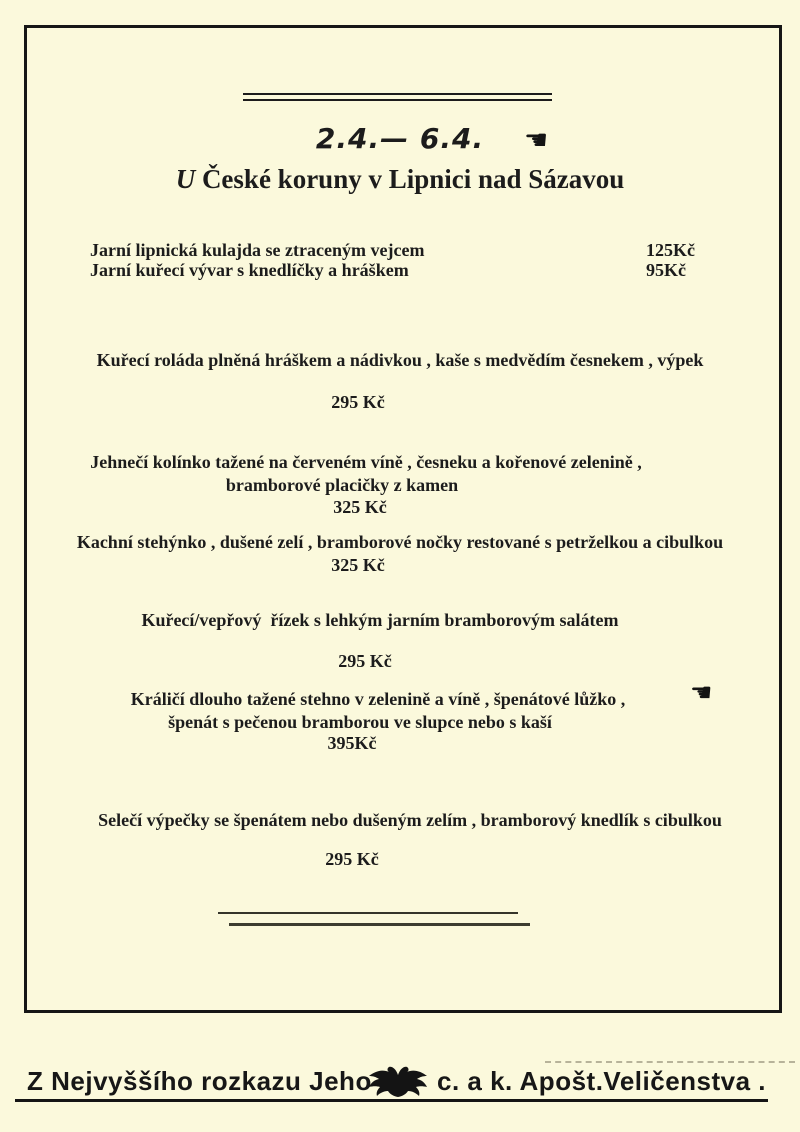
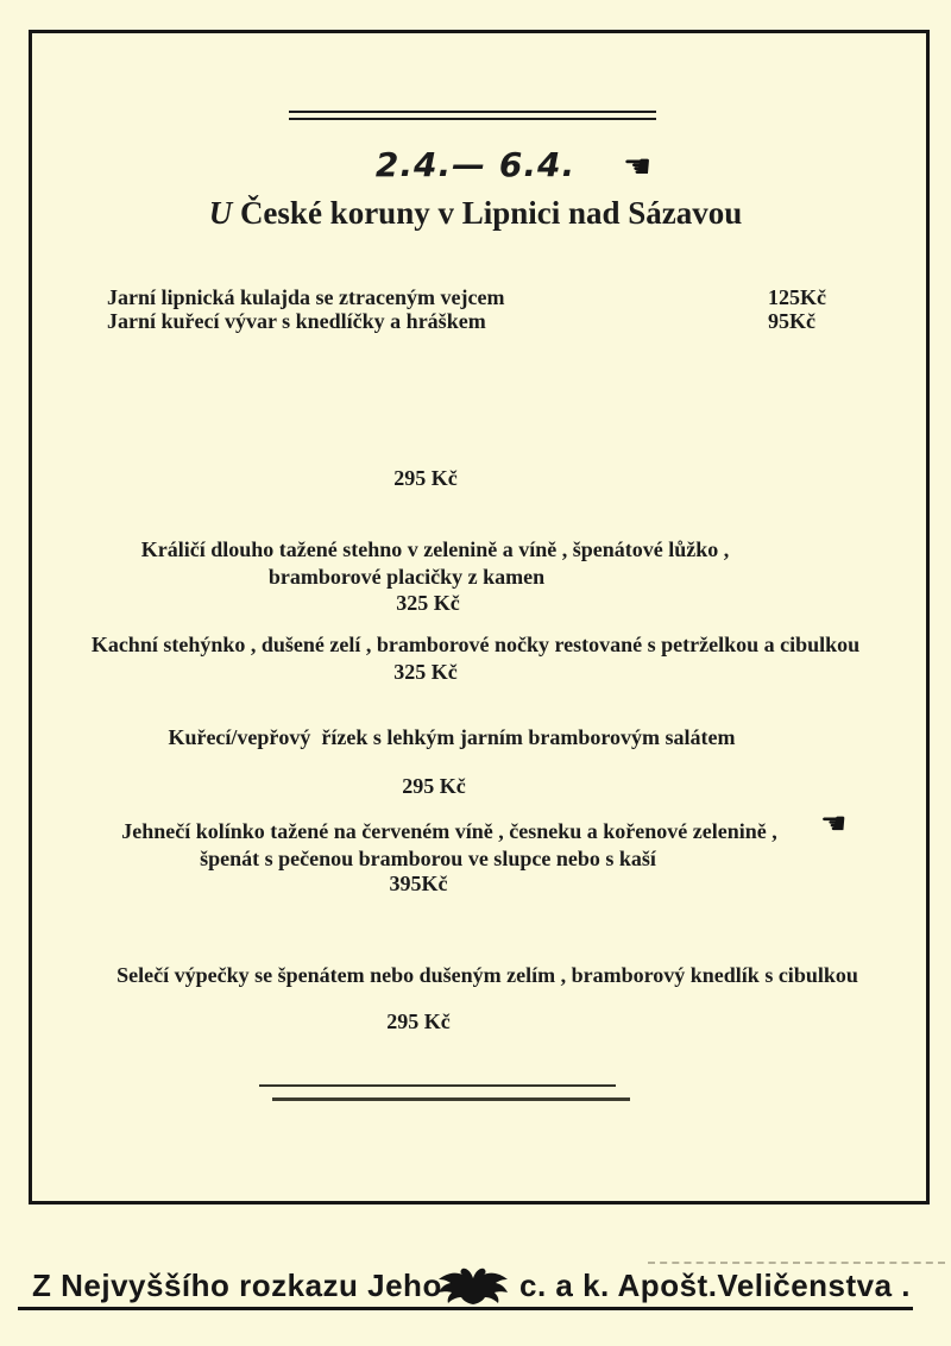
  2.4.— 6.4.
  ☚
  U České koruny v Lipnici nad Sázavou
  Jarní lipnická kulajda se ztraceným vejcem
  125Kč
  Jarní kuřecí vývar s knedlíčky a hráškem
  95Kč
- Kuřecí roláda plněná hráškem a nádivkou , kaše s medvědím česnekem , výpek
  295 Kč
- Jehnečí kolínko tažené na červeném víně , česneku a kořenové zelenině ,
+ Králičí dlouho tažené stehno v zelenině a víně , špenátové lůžko ,
  bramborové placičky z kamen
  325 Kč
  Kachní stehýnko , dušené zelí , bramborové nočky restované s petrželkou a cibulkou
  325 Kč
  Kuřecí/vepřový řízek s lehkým jarním bramborovým salátem
  295 Kč
- Králičí dlouho tažené stehno v zelenině a víně , špenátové lůžko ,
+ Jehnečí kolínko tažené na červeném víně , česneku a kořenové zelenině ,
  špenát s pečenou bramborou ve slupce nebo s kaší
  395Kč
  ☚
  Selečí výpečky se špenátem nebo dušeným zelím , bramborový knedlík s cibulkou
  295 Kč
  Z Nejvyššího rozkazu Jeho
  c. a k. Apošt.Veličenstva .
